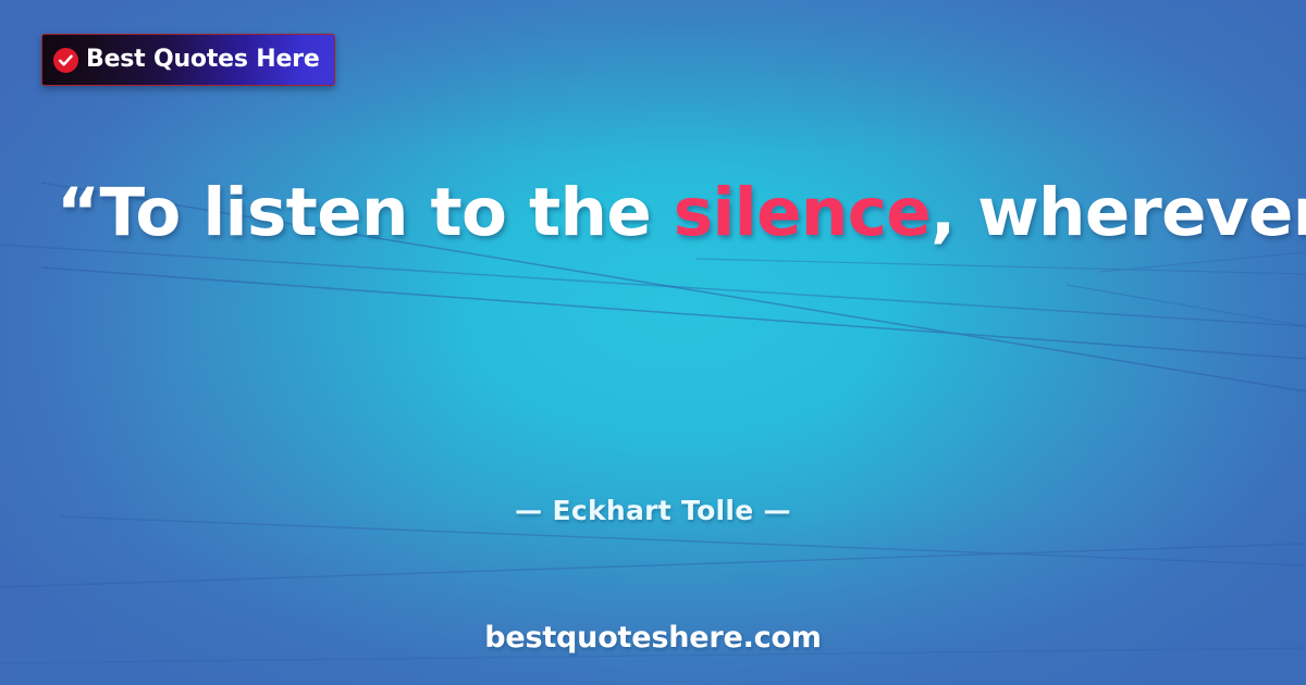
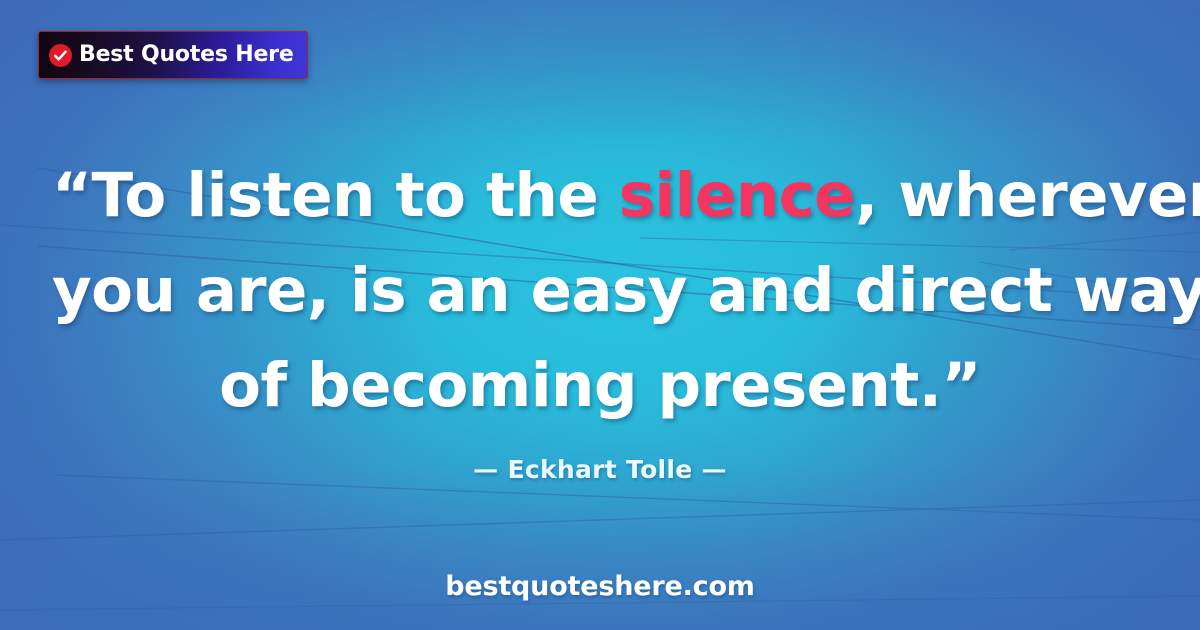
  Best Quotes Here
  “To listen to the silence, whereve
+ you are, is an easy and direct way
+ of becoming present.”
  — Eckhart Tolle —
  bestquoteshere.com
